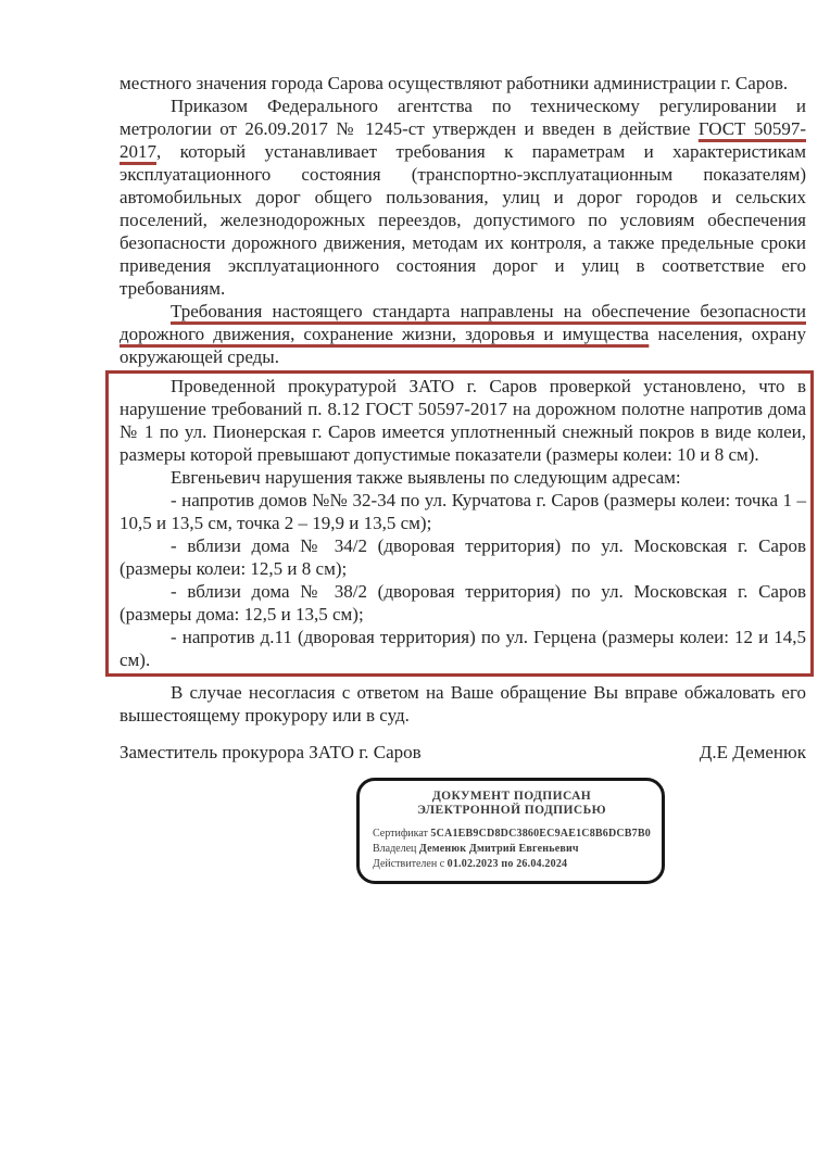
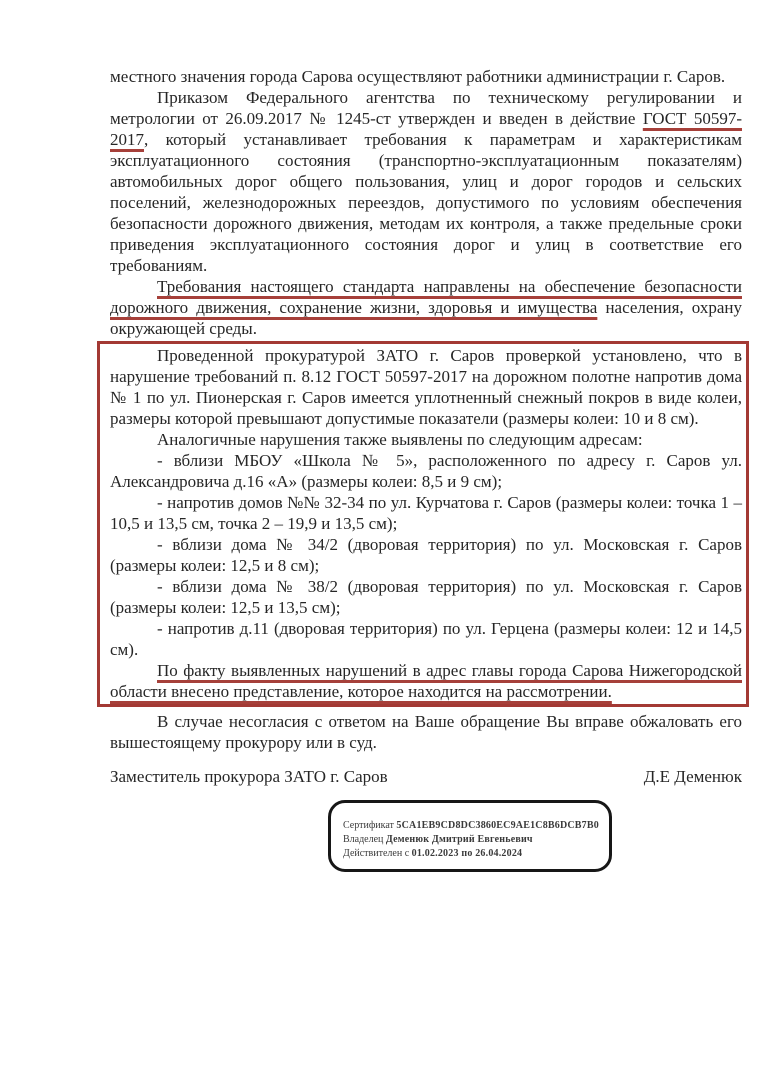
  местного значения города Сарова осуществляют работники администрации г. Саров.
  Приказом Федерального агентства по техническому регулировании и метрологии от 26.09.2017 № 1245-ст утвержден и введен в действие ГОСТ 50597-2017, который устанавливает требования к параметрам и характеристикам эксплуатационного состояния (транспортно-эксплуатационным показателям) автомобильных дорог общего пользования, улиц и дорог городов и сельских поселений, железнодорожных переездов, допустимого по условиям обеспечения безопасности дорожного движения, методам их контроля, а также предельные сроки приведения эксплуатационного состояния дорог и улиц в соответствие его требованиям.
  Требования настоящего стандарта направлены на обеспечение безопасности дорожного движения, сохранение жизни, здоровья и имущества населения, охрану окружающей среды.
  Проведенной прокуратурой ЗАТО г. Саров проверкой установлено, что в нарушение требований п. 8.12 ГОСТ 50597-2017 на дорожном полотне напротив дома № 1 по ул. Пионерская г. Саров имеется уплотненный снежный покров в виде колеи, размеры которой превышают допустимые показатели (размеры колеи: 10 и 8 см).
- Евгеньевич нарушения также выявлены по следующим адресам:
+ Аналогичные нарушения также выявлены по следующим адресам:
+ - вблизи МБОУ «Школа № 5», расположенного по адресу г. Саров ул. Александровича д.16 «А» (размеры колеи: 8,5 и 9 см);
  - напротив домов №№ 32-34 по ул. Курчатова г. Саров (размеры колеи: точка 1 – 10,5 и 13,5 см, точка 2 – 19,9 и 13,5 см);
  - вблизи дома № 34/2 (дворовая территория) по ул. Московская г. Саров (размеры колеи: 12,5 и 8 см);
- - вблизи дома № 38/2 (дворовая территория) по ул. Московская г. Саров (размеры дома: 12,5 и 13,5 см);
+ - вблизи дома № 38/2 (дворовая территория) по ул. Московская г. Саров (размеры колеи: 12,5 и 13,5 см);
  - напротив д.11 (дворовая территория) по ул. Герцена (размеры колеи: 12 и 14,5 см).
+ По факту выявленных нарушений в адрес главы города Сарова Нижегородской области внесено представление, которое находится на рассмотрении.
  В случае несогласия с ответом на Ваше обращение Вы вправе обжаловать его вышестоящему прокурору или в суд.
  Заместитель прокурора ЗАТО г. Саров
  Д.Е Деменюк
- ДОКУМЕНТ ПОДПИСАН
- ЭЛЕКТРОННОЙ ПОДПИСЬЮ
  Сертификат 5CA1EB9CD8DC3860EC9AE1C8B6DCB7B0
  Владелец Деменюк Дмитрий Евгеньевич
  Действителен с 01.02.2023 по 26.04.2024
